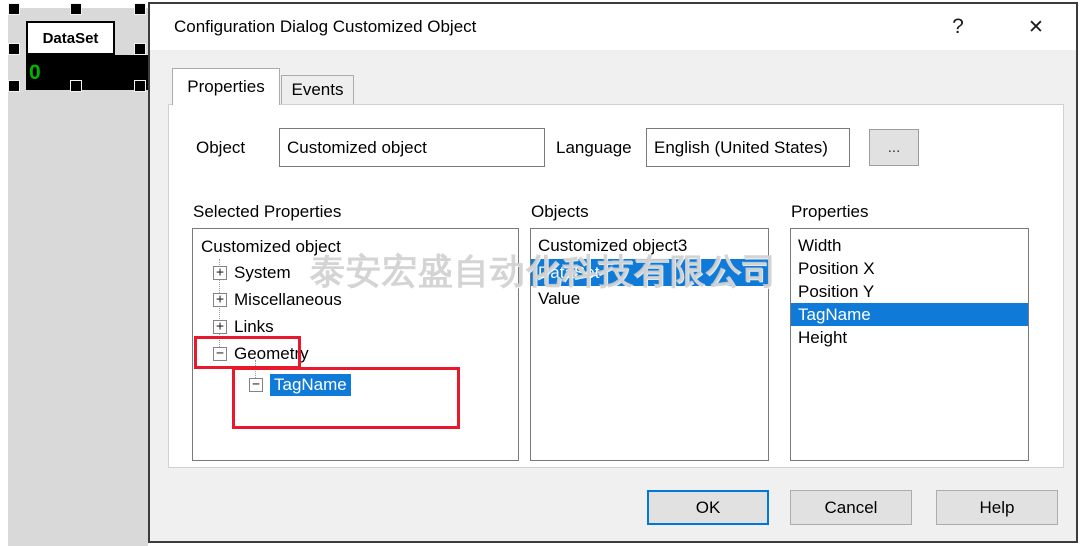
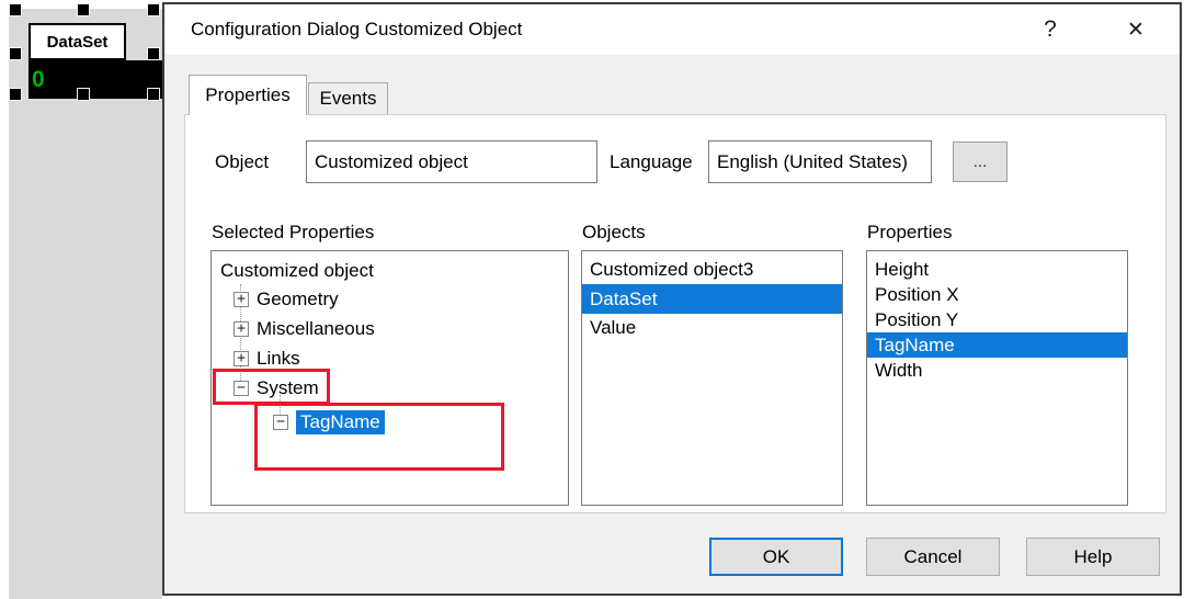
  DataSet
  0
  Configuration Dialog Customized Object
  ?
  ✕
  Properties
  Events
  Object
  Customized object
  Language
  English (United States)
  ...
  Selected Properties
  Objects
  Properties
  Customized object
  +
- System
+ Geometry
  +
  Miscellaneous
  +
  Links
  −
- Geometry
+ System
  −
  TagName
  Customized object3
  DataSet
  Value
- Width
+ Height
  Position X
  Position Y
  TagName
- Height
+ Width
  OK
  Cancel
  Help
- 泰安宏盛自动化科技有限公司
